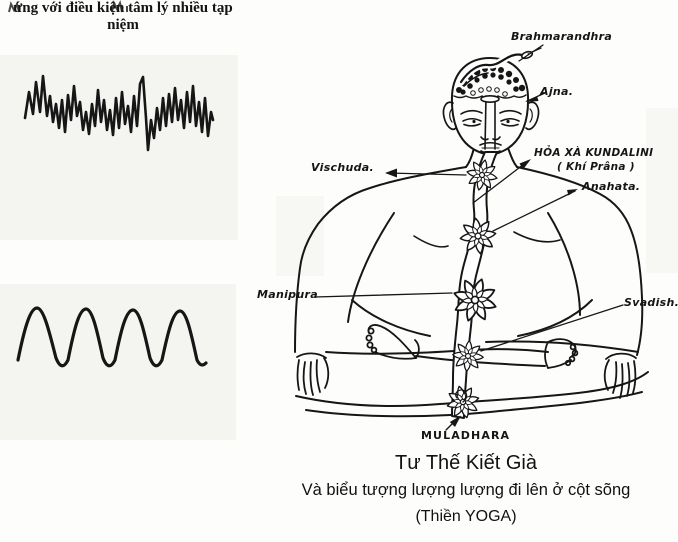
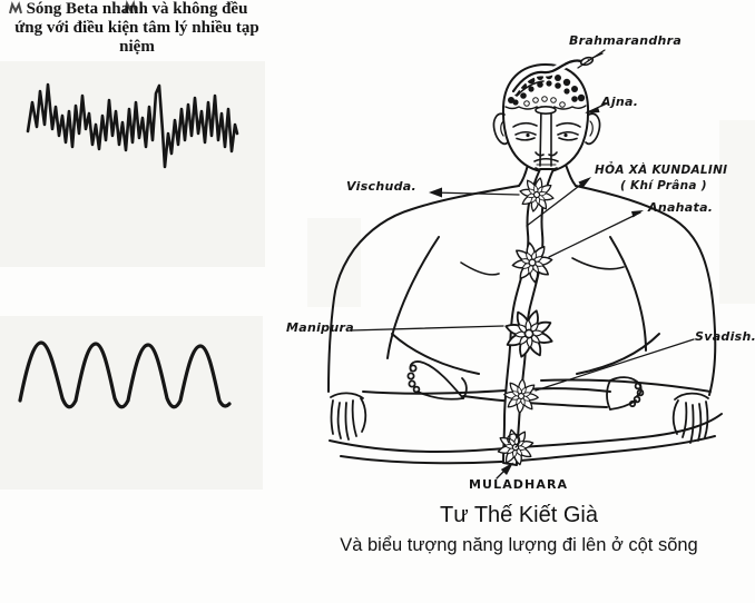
+ Sóng Beta nhanh và không đều
  ứng với điều kiện tâm lý nhiều tạp niệm
  Brahmarandhra
  Ajna.
  Vischuda.
  HỎA XÀ KUNDALINI
  ( Khí Prâna )
  Anahata.
  Manipura
  Svadish.
  MULADHARA
  Tư Thế Kiết Già
- Và biểu tượng lượng lượng đi lên ở cột sõng
+ Và biểu tượng năng lượng đi lên ở cột sõng
- (Thiền YOGA)
